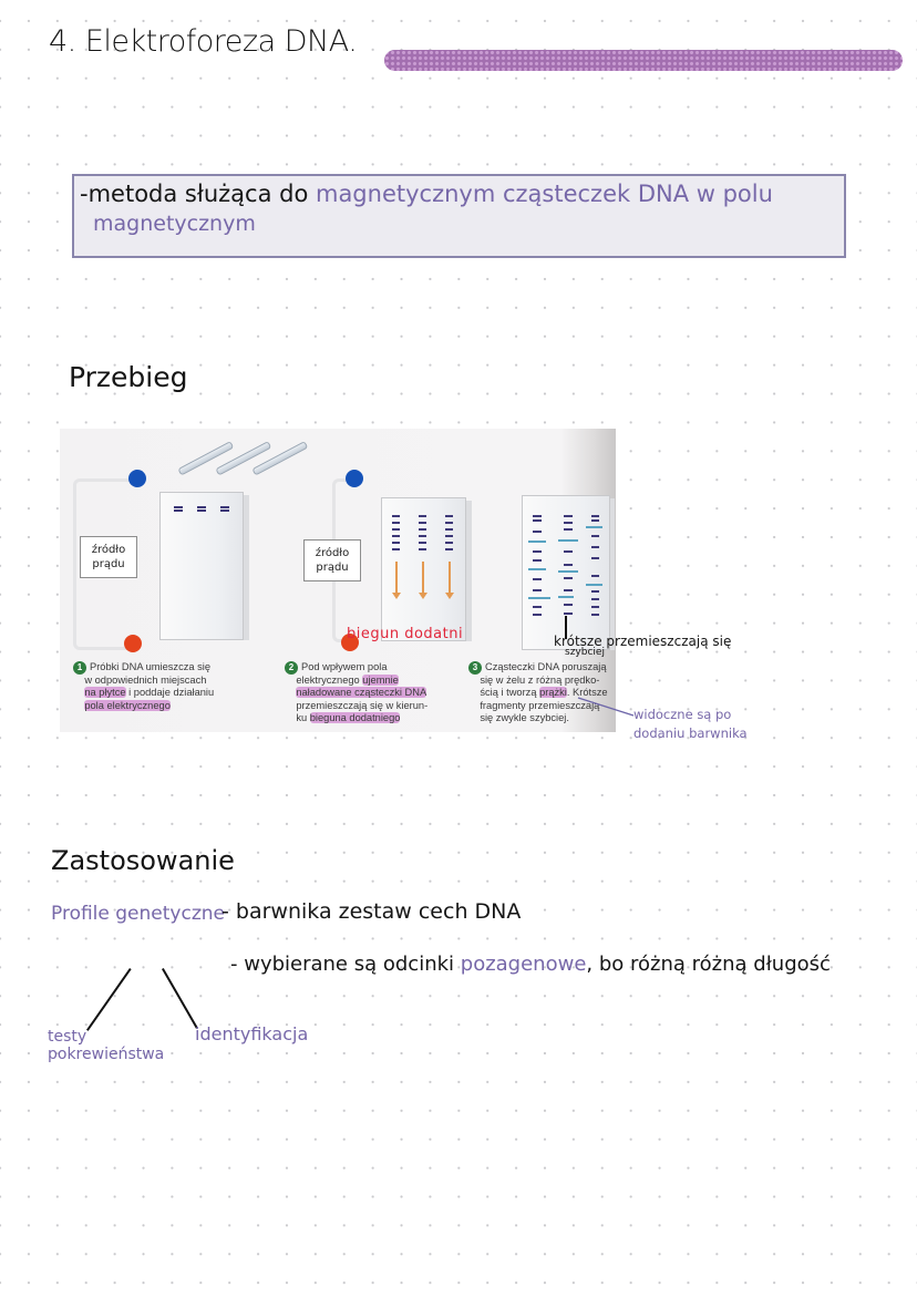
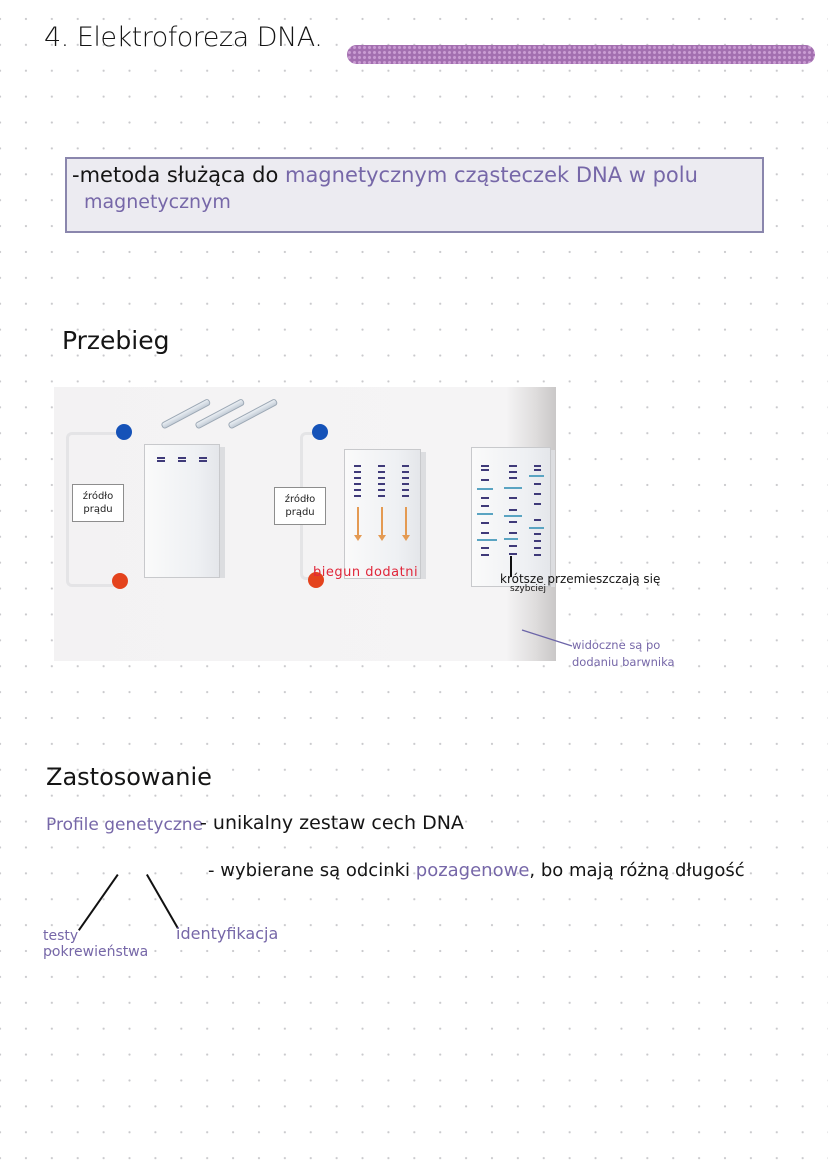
  4. Elektroforeza DNA.
  -metoda służąca do magnetycznym cząsteczek DNA w polu
  magnetycznym
  Przebieg
  źródło
  prądu
  źródło
  prądu
- 1 Próbki DNA umieszcza się
- w odpowiednich miejscach
- na płytce i poddaje działaniu
- pola elektrycznego
- 2 Pod wpływem pola
- elektrycznego ujemnie
- naładowane cząsteczki DNA
- przemieszczają się w kierun-
- ku bieguna dodatniego
- 3 Cząsteczki DNA poruszają
- się w żelu z różną prędko-
- ścią i tworzą prążki. Krótsze
- fragmenty przemieszczają
- się zwykle szybciej.
  biegun dodatni
  krótsze przemieszczają się
  szybciej
  widoczne są po
  dodaniu barwnika
  Zastosowanie
  Profile genetyczne
- - barwnika zestaw cech DNA
+ - unikalny zestaw cech DNA
- - wybierane są odcinki pozagenowe, bo różną różną długość
+ - wybierane są odcinki pozagenowe, bo mają różną długość
  testy
  pokrewieństwa
  identyfikacja
